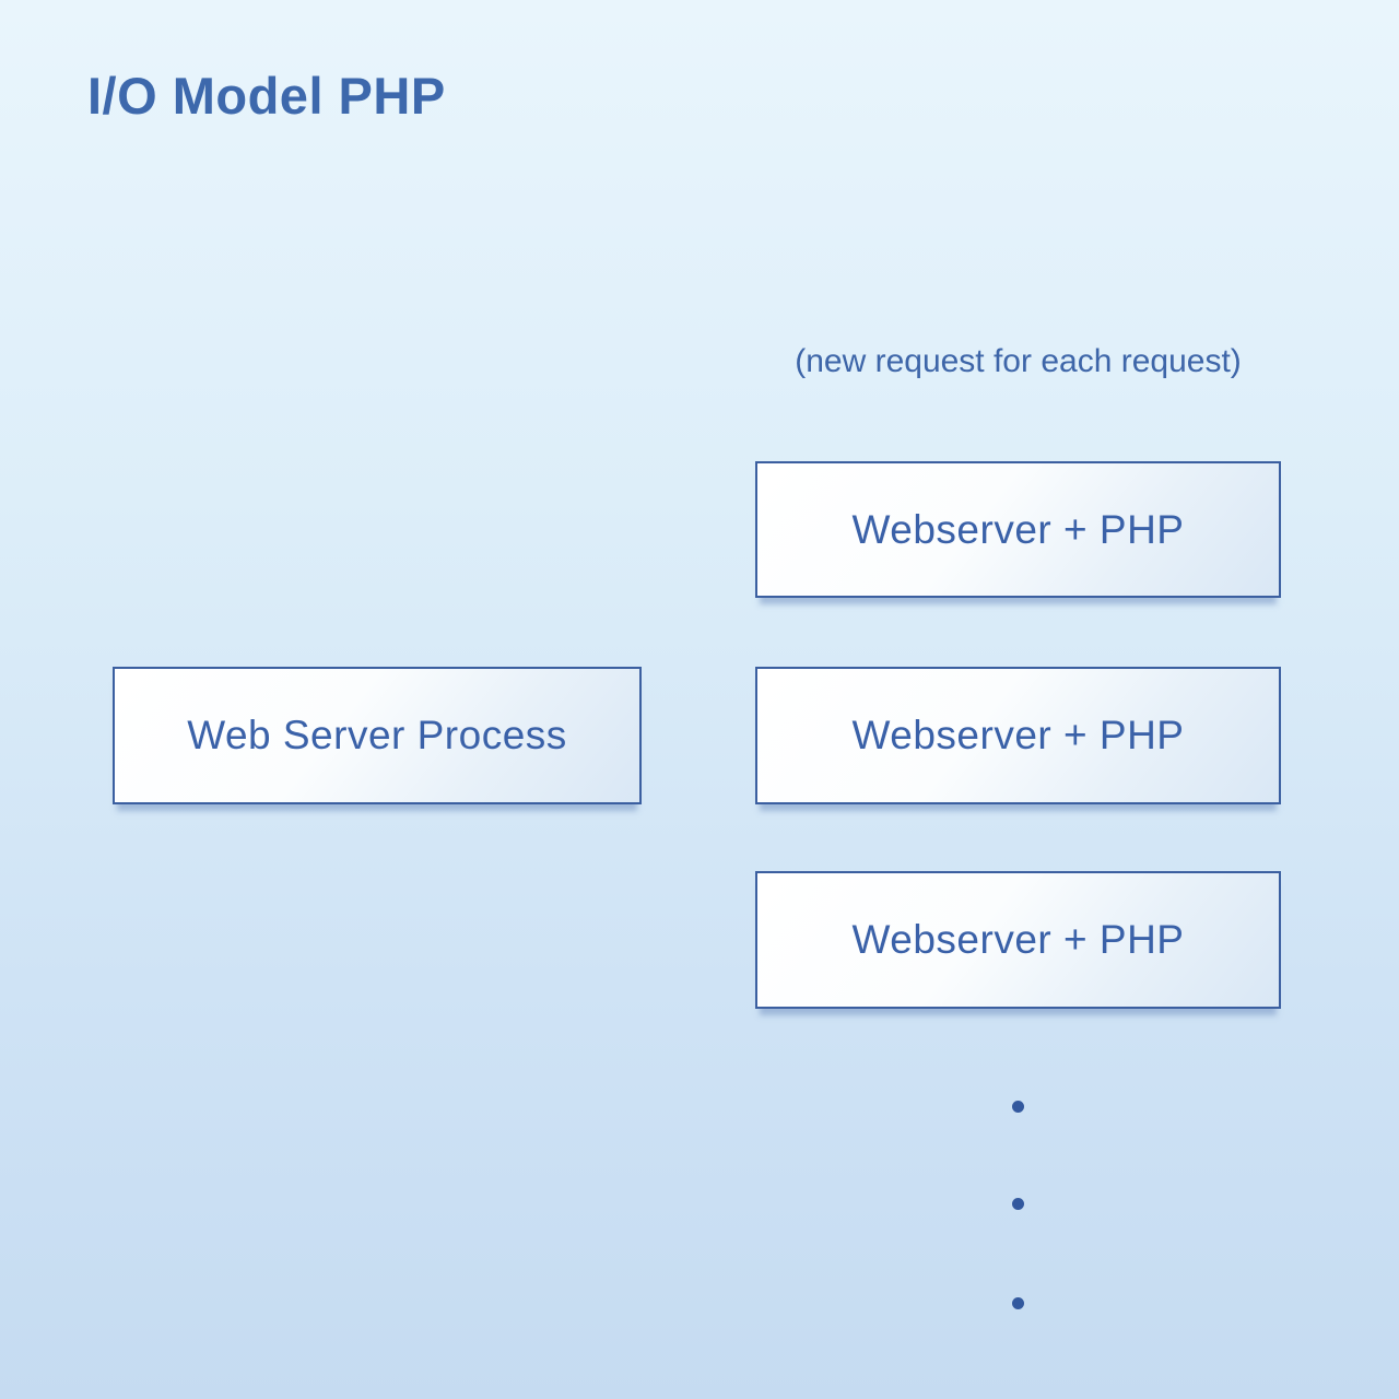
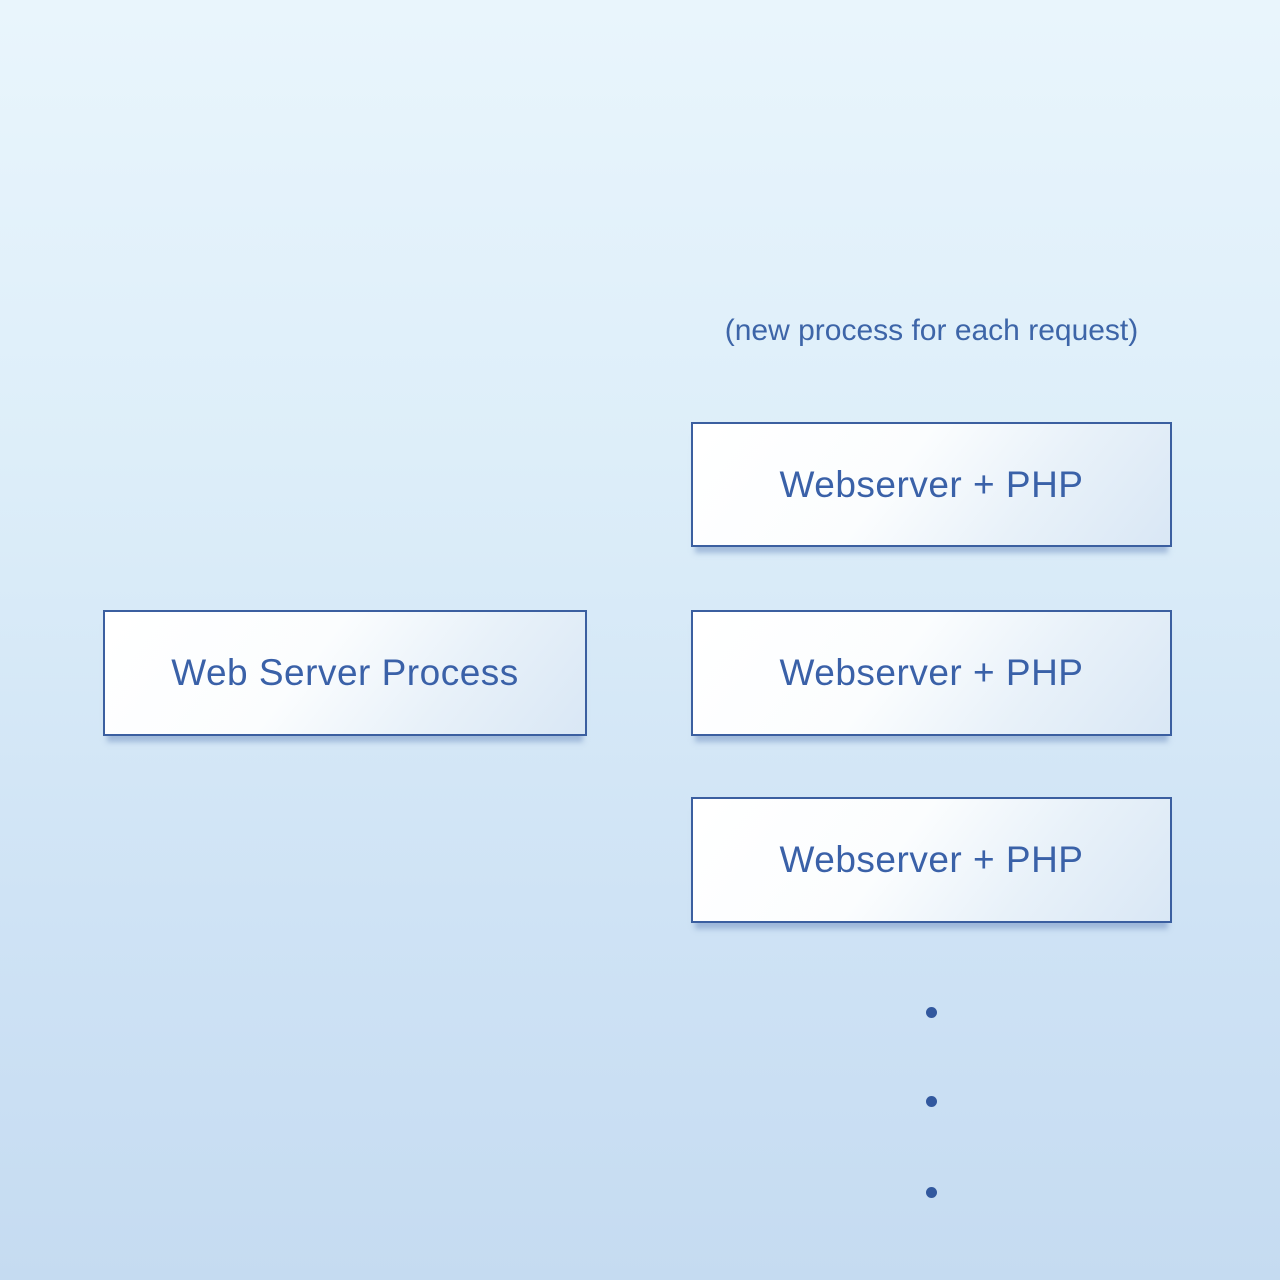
- I/O Model PHP
- (new request for each request)
+ (new process for each request)
  Web Server Process
  Webserver + PHP
  Webserver + PHP
  Webserver + PHP
